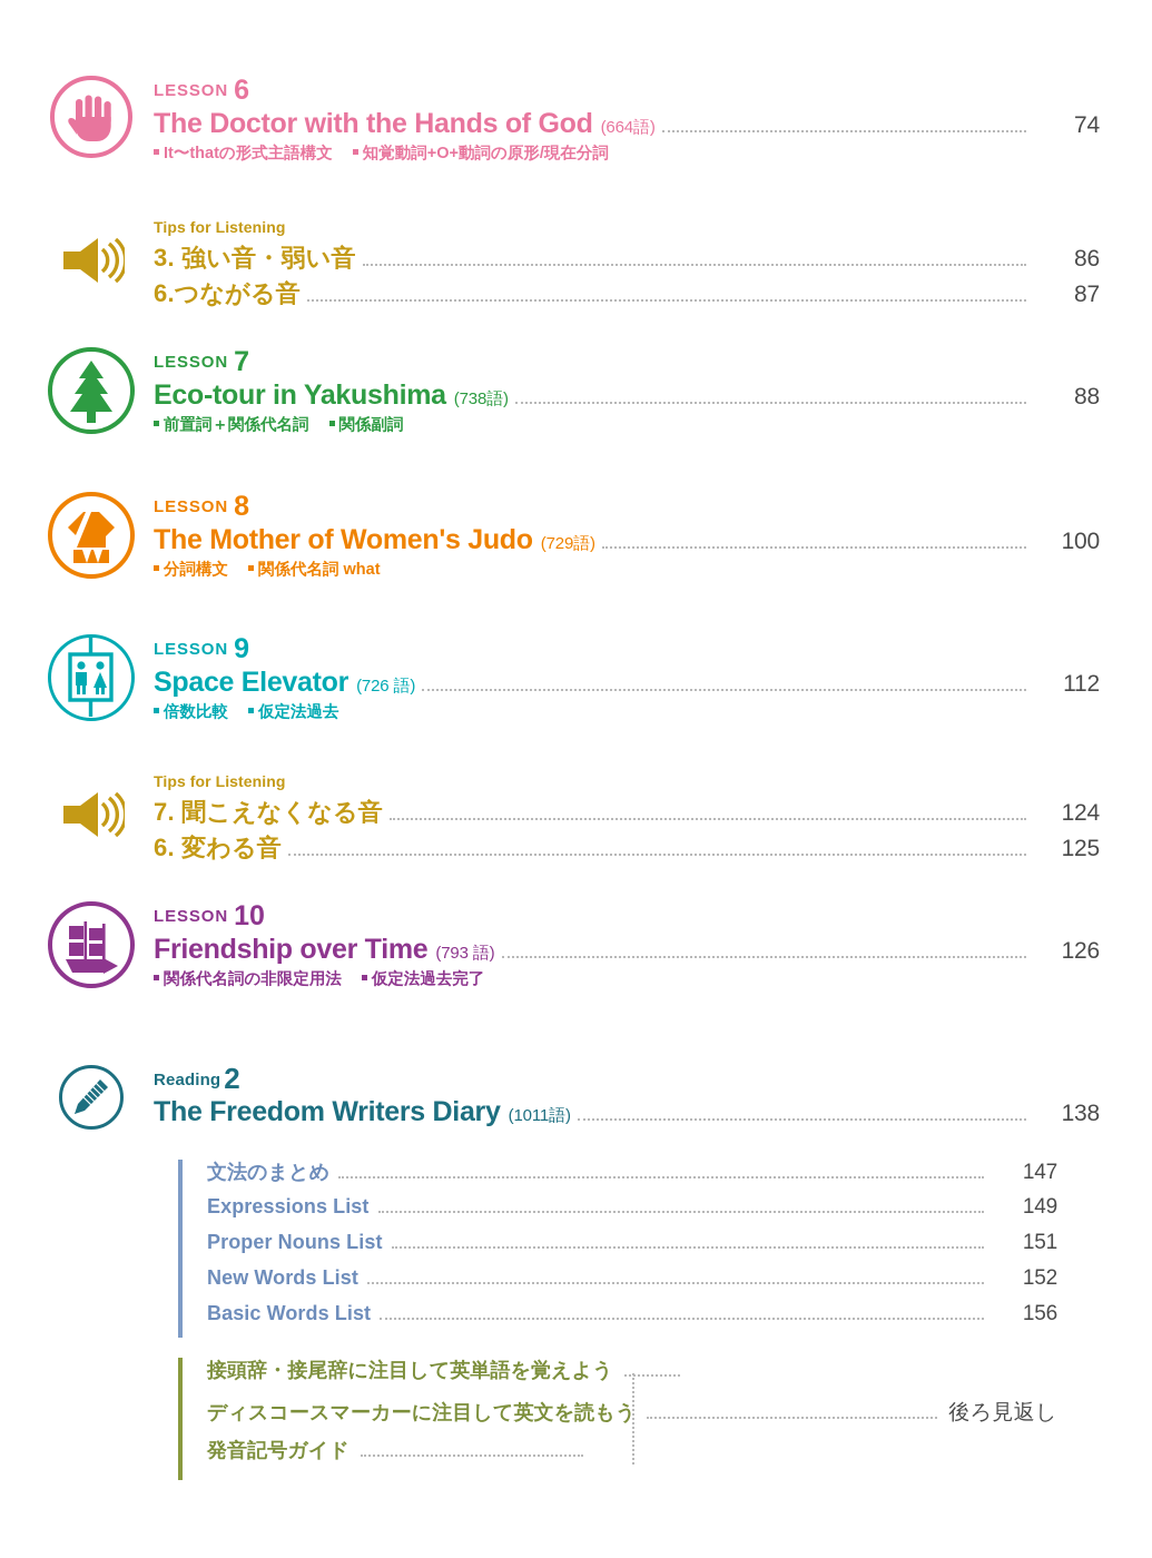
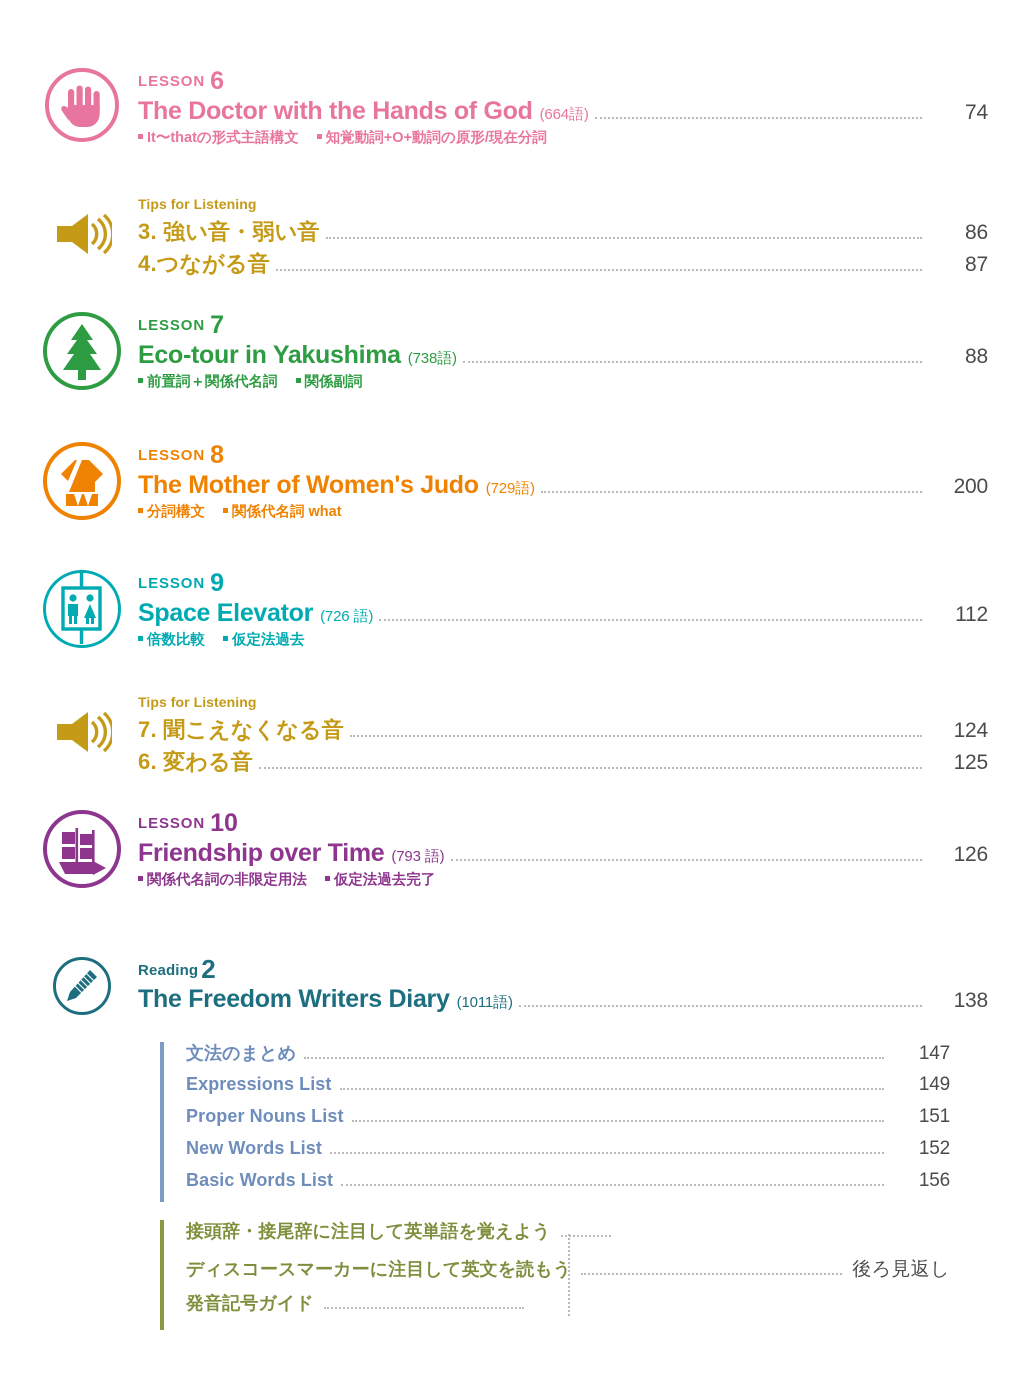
  LESSON 6
  The Doctor with the Hands of God
  (664語)
  74
  It〜thatの形式主語構文 知覚動詞+O+動詞の原形/現在分詞
  Tips for Listening
  3. 強い音・弱い音
  86
- 6.つながる音
+ 4.つながる音
  87
  LESSON 7
  Eco-tour in Yakushima
  (738語)
  88
  前置詞＋関係代名詞 関係副詞
  LESSON 8
  The Mother of Women's Judo
  (729語)
- 100
+ 200
  分詞構文 関係代名詞 what
  LESSON 9
  Space Elevator
  (726 語)
  112
  倍数比較 仮定法過去
  Tips for Listening
  7. 聞こえなくなる音
  124
  6. 変わる音
  125
  LESSON 10
  Friendship over Time
  (793 語)
  126
  関係代名詞の非限定用法 仮定法過去完了
  Reading 2
  The Freedom Writers Diary
  (1011語)
  138
  文法のまとめ
  147
  Expressions List
  149
  Proper Nouns List
  151
  New Words List
  152
  Basic Words List
  156
  接頭辞・接尾辞に注目して英単語を覚えよう
  ディスコースマーカーに注目して英文を読もう
  後ろ見返し
  発音記号ガイド
